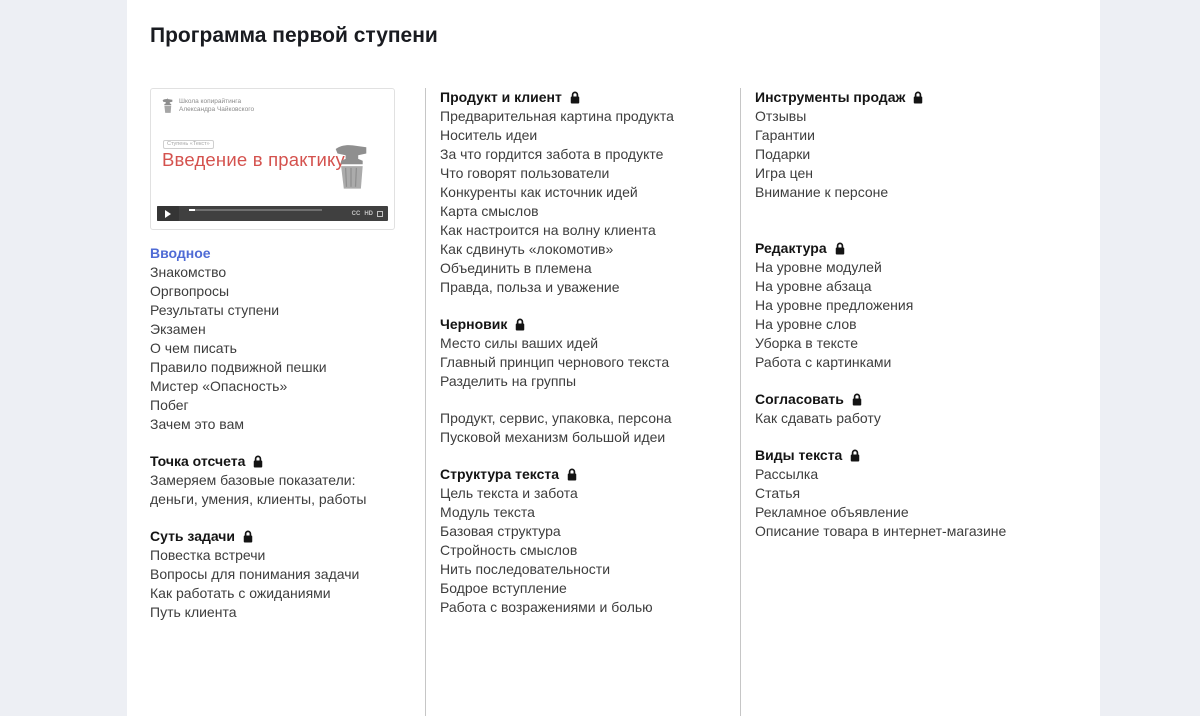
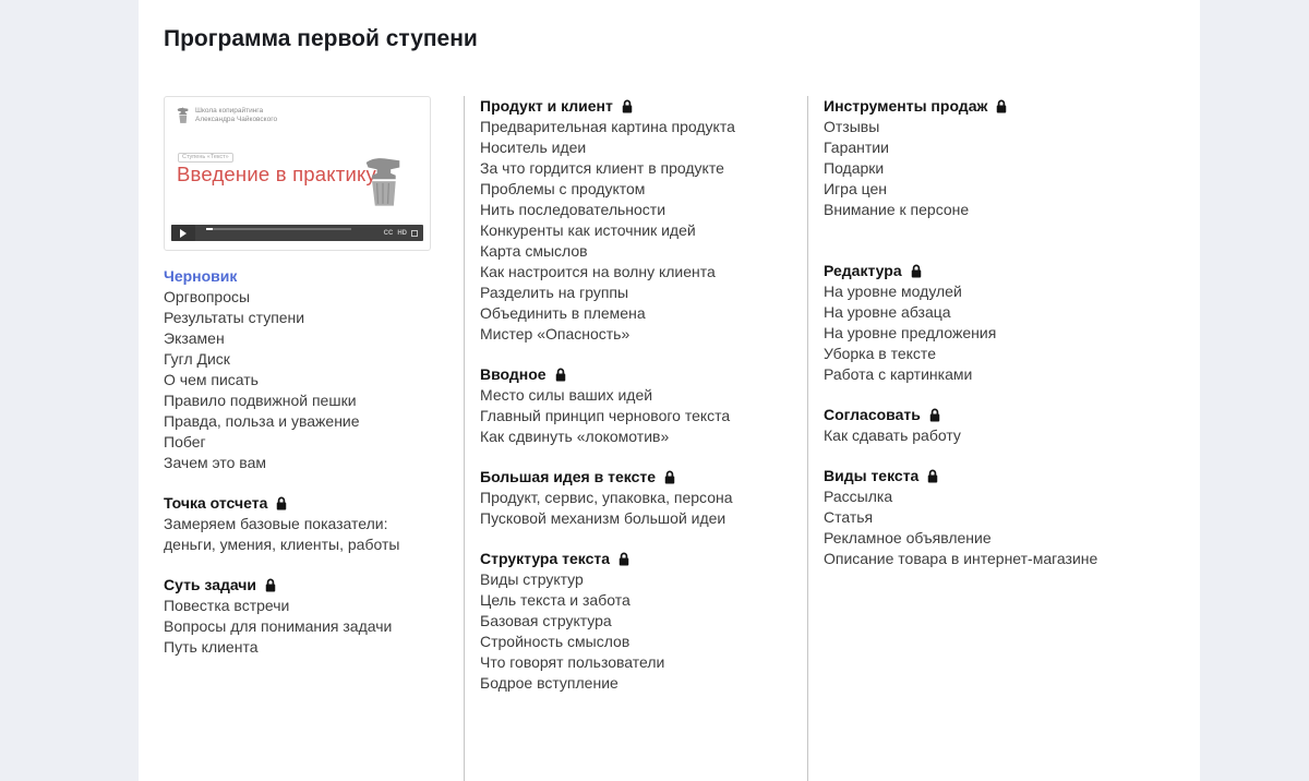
  Программа первой ступени
  Введение в практику
- Вводное
+ Черновик
- Знакомство
  Оргвопросы
  Результаты ступени
  Экзамен
+ Гугл Диск
  О чем писать
  Правило подвижной пешки
- Мистер «Опасность»
+ Правда, польза и уважение
  Побег
  Зачем это вам
  Точка отсчета
  Замеряем базовые показатели:
  деньги, умения, клиенты, работы
  Суть задачи
  Повестка встречи
  Вопросы для понимания задачи
- Как работать с ожиданиями
  Путь клиента
  Продукт и клиент
  Предварительная картина продукта
  Носитель идеи
- За что гордится забота в продукте
+ За что гордится клиент в продукте
+ Проблемы с продуктом
- Что говорят пользователи
+ Нить последовательности
  Конкуренты как источник идей
  Карта смыслов
  Как настроится на волну клиента
- Как сдвинуть «локомотив»
+ Разделить на группы
  Объединить в племена
- Правда, польза и уважение
+ Мистер «Опасность»
- Черновик
+ Вводное
  Место силы ваших идей
  Главный принцип чернового текста
- Разделить на группы
+ Как сдвинуть «локомотив»
+ Большая идея в тексте
  Продукт, сервис, упаковка, персона
  Пусковой механизм большой идеи
  Структура текста
+ Виды структур
  Цель текста и забота
- Модуль текста
  Базовая структура
  Стройность смыслов
- Нить последовательности
+ Что говорят пользователи
  Бодрое вступление
- Работа с возражениями и болью
  Инструменты продаж
  Отзывы
  Гарантии
  Подарки
  Игра цен
  Внимание к персоне
  Редактура
  На уровне модулей
  На уровне абзаца
  На уровне предложения
- На уровне слов
  Уборка в тексте
  Работа с картинками
  Согласовать
  Как сдавать работу
  Виды текста
  Рассылка
  Статья
  Рекламное объявление
  Описание товара в интернет-магазине
